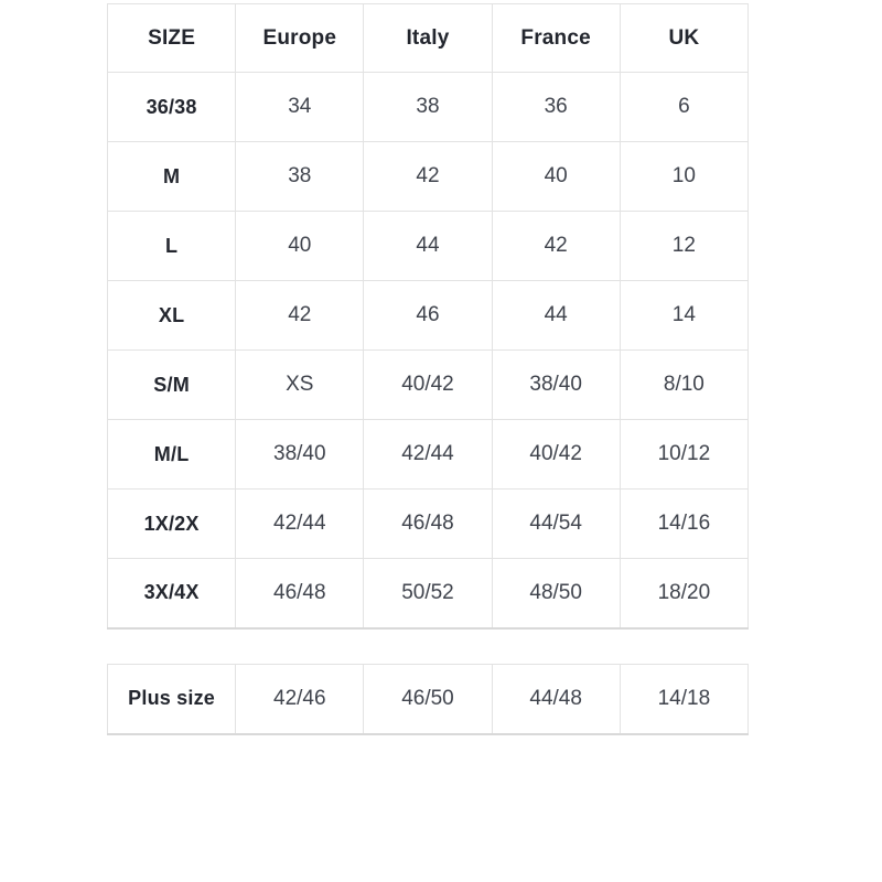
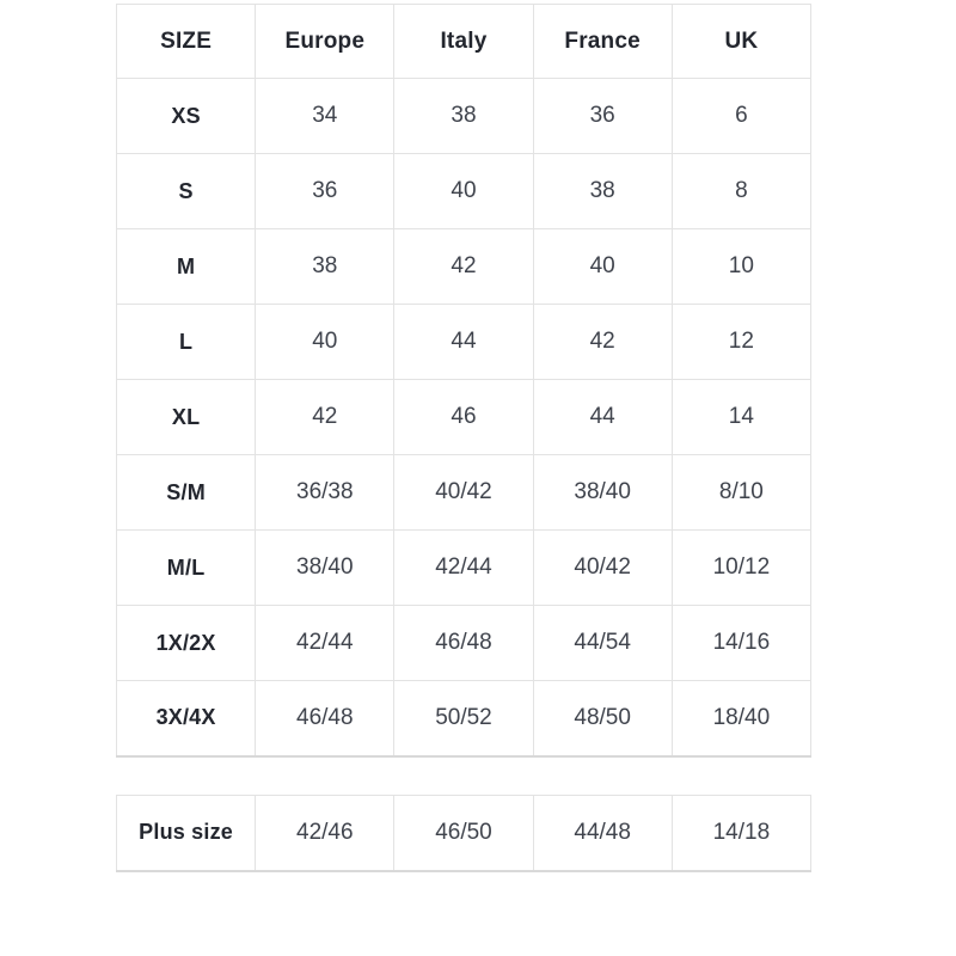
  SIZE	Europe	Italy	France	UK
- 36/38	34	38	36	6
+ XS	34	38	36	6
+ S	36	40	38	8
  M	38	42	40	10
  L	40	44	42	12
  XL	42	46	44	14
- S/M	XS	40/42	38/40	8/10
+ S/M	36/38	40/42	38/40	8/10
  M/L	38/40	42/44	40/42	10/12
  1X/2X	42/44	46/48	44/54	14/16
- 3X/4X	46/48	50/52	48/50	18/20
+ 3X/4X	46/48	50/52	48/50	18/40
  Plus size	42/46	46/50	44/48	14/18
